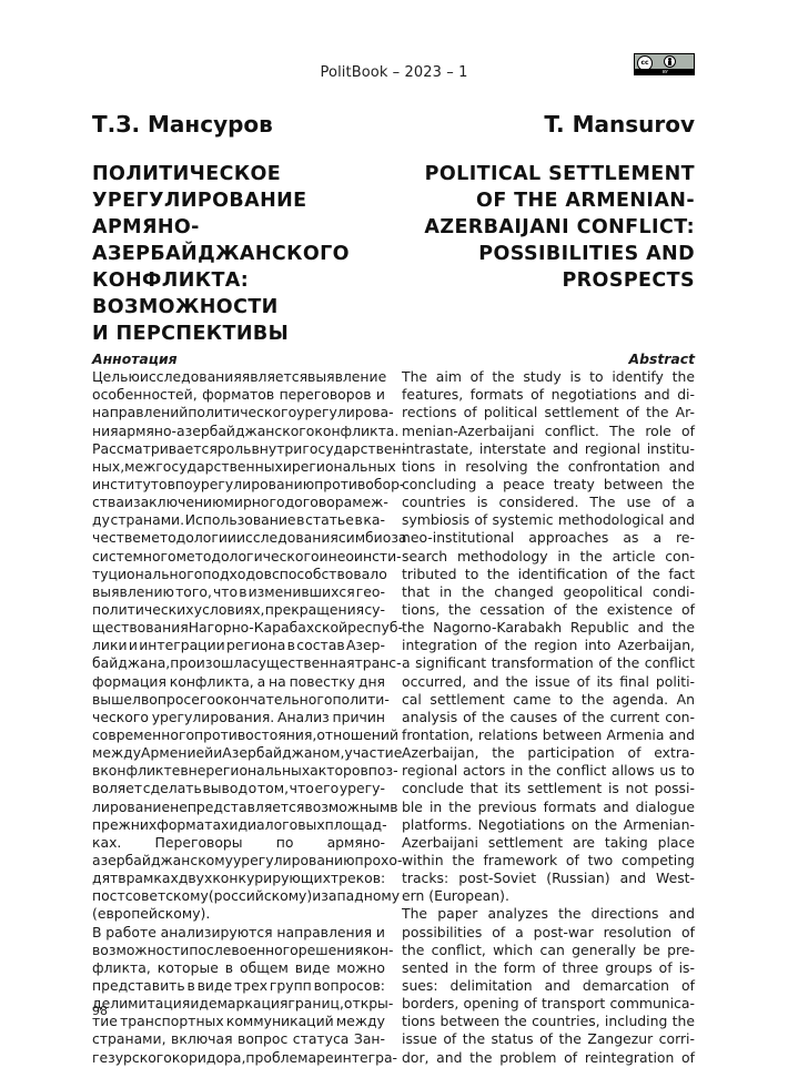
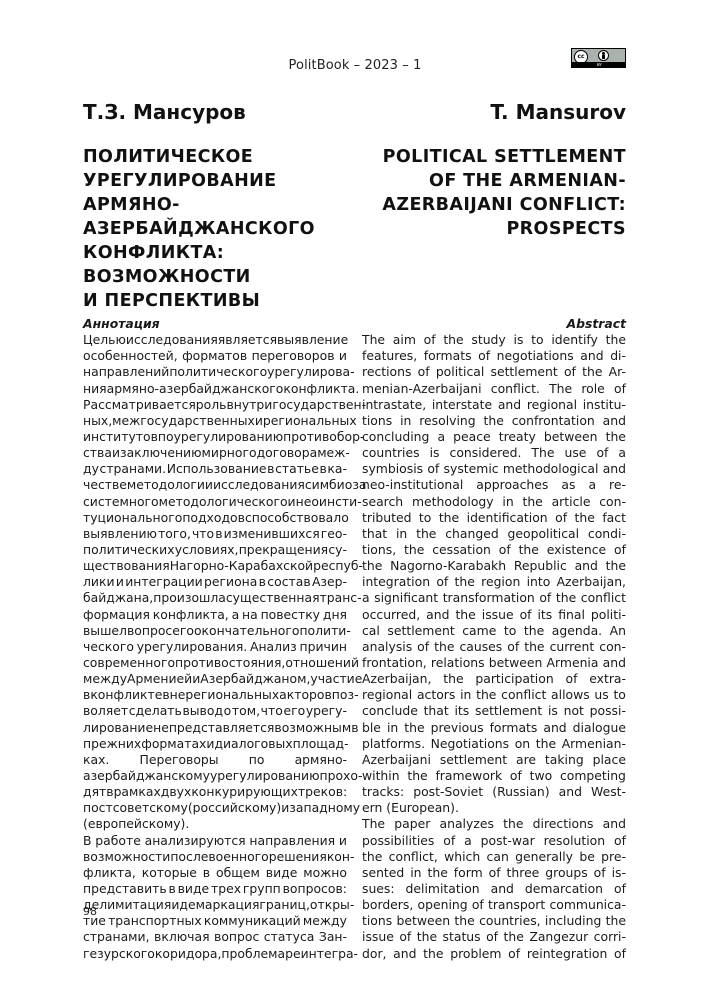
  PolitBook – 2023 – 1
  Т.З. Мансуров
  T. Mansurov
  ПОЛИТИЧЕСКОЕ
  УРЕГУЛИРОВАНИЕ
  АРМЯНО-
  АЗЕРБАЙДЖАНСКОГО
  КОНФЛИКТА:
  ВОЗМОЖНОСТИ
  И ПЕРСПЕКТИВЫ
  POLITICAL SETTLEMENT
  OF THE ARMENIAN-
  AZERBAIJANI CONFLICT:
- POSSIBILITIES AND
  PROSPECTS
  Аннотация
  Целью
  исследования
  является
  выявление
  особенностей,
  форматов
  переговоров
  и
  направлений
  политического
  урегулирова-
  ния
  армяно-азербайджанского
  конфликта.
  Рассматривается
  роль
  внутригосударствен-
  ных,
  межгосударственных
  и
  региональных
  институтов
  по
  урегулированию
  противобор-
  ства
  и
  заключению
  мирного
  договора
  меж-
  ду
  странами.
  Использование
  в
  статье
  в
  ка-
  честве
  методологии
  исследования
  симбиоза
  системного
  методологического
  и
  неоинсти-
  туционального
  подходов
  способствовало
  выявлению
  того,
  что
  в
  изменившихся
  гео-
  политических
  условиях,
  прекращения
  су-
  ществования
  Нагорно-Карабахской
  респуб-
  лики
  и
  интеграции
  региона
  в
  состав
  Азер-
  байджана,
  произошла
  существенная
  транс-
  формация
  конфликта,
  а
  на
  повестку
  дня
  вышел
  вопрос
  его
  окончательного
  полити-
  ческого
  урегулирования.
  Анализ
  причин
  современного
  противостояния,
  отношений
  между
  Арменией
  и
  Азербайджаном,
  участие
  в
  конфликте
  внерегиональных
  акторов
  поз-
  воляет
  сделать
  вывод
  о
  том,
  что
  его
  урегу-
  лирование
  не
  представляется
  возможным
  в
  прежних
  форматах
  и
  диалоговых
  площад-
  ках.
  Переговоры
  по
  армяно-
  азербайджанскому
  урегулированию
  прохо-
  дят
  в
  рамках
  двух
  конкурирующих
  треков:
  постсоветскому
  (российскому)
  и
  западному
  (европейскому).
  В
  работе
  анализируются
  направления
  и
  возможности
  послевоенного
  решения
  кон-
  фликта,
  которые
  в
  общем
  виде
  можно
  представить
  в
  виде
  трех
  групп
  вопросов:
  делимитация
  и
  демаркация
  границ,
  откры-
  тие
  транспортных
  коммуникаций
  между
  странами,
  включая
  вопрос
  статуса
  Зан-
  гезурского
  коридора,
  проблема
  реинтегра-
  Abstract
  The
  aim
  of
  the
  study
  is
  to
  identify
  the
  features,
  formats
  of
  negotiations
  and
  di-
  rections
  of
  political
  settlement
  of
  the
  Ar-
  menian-Azerbaijani
  conflict.
  The
  role
  of
  intrastate,
  interstate
  and
  regional
  institu-
  tions
  in
  resolving
  the
  confrontation
  and
  concluding
  a
  peace
  treaty
  between
  the
  countries
  is
  considered.
  The
  use
  of
  a
  symbiosis
  of
  systemic
  methodological
  and
  neo-institutional
  approaches
  as
  a
  re-
  search
  methodology
  in
  the
  article
  con-
  tributed
  to
  the
  identification
  of
  the
  fact
  that
  in
  the
  changed
  geopolitical
  condi-
  tions,
  the
  cessation
  of
  the
  existence
  of
  the
  Nagorno-Karabakh
  Republic
  and
  the
  integration
  of
  the
  region
  into
  Azerbaijan,
  a
  significant
  transformation
  of
  the
  conflict
  occurred,
  and
  the
  issue
  of
  its
  final
  politi-
  cal
  settlement
  came
  to
  the
  agenda.
  An
  analysis
  of
  the
  causes
  of
  the
  current
  con-
  frontation,
  relations
  between
  Armenia
  and
  Azerbaijan,
  the
  participation
  of
  extra-
  regional
  actors
  in
  the
  conflict
  allows
  us
  to
  conclude
  that
  its
  settlement
  is
  not
  possi-
  ble
  in
  the
  previous
  formats
  and
  dialogue
  platforms.
  Negotiations
  on
  the
  Armenian-
  Azerbaijani
  settlement
  are
  taking
  place
  within
  the
  framework
  of
  two
  competing
  tracks:
  post-Soviet
  (Russian)
  and
  West-
  ern (European).
  The
  paper
  analyzes
  the
  directions
  and
  possibilities
  of
  a
  post-war
  resolution
  of
  the
  conflict,
  which
  can
  generally
  be
  pre-
  sented
  in
  the
  form
  of
  three
  groups
  of
  is-
  sues:
  delimitation
  and
  demarcation
  of
  borders,
  opening
  of
  transport
  communica-
  tions
  between
  the
  countries,
  including
  the
  issue
  of
  the
  status
  of
  the
  Zangezur
  corri-
  dor,
  and
  the
  problem
  of
  reintegration
  of
  98
